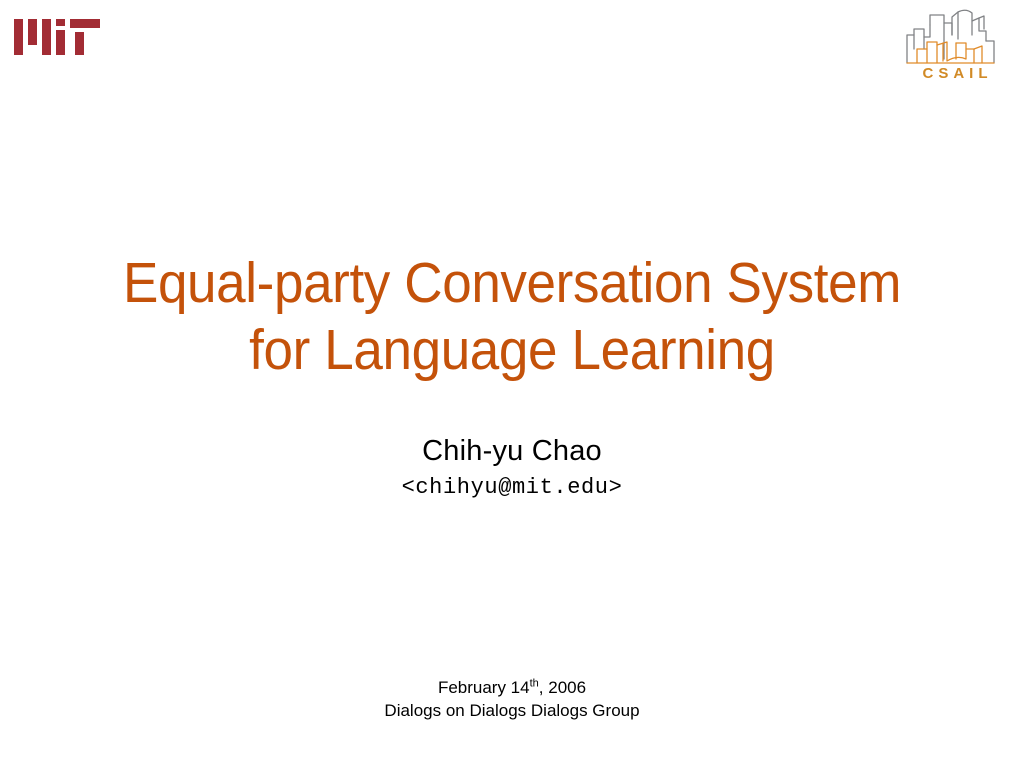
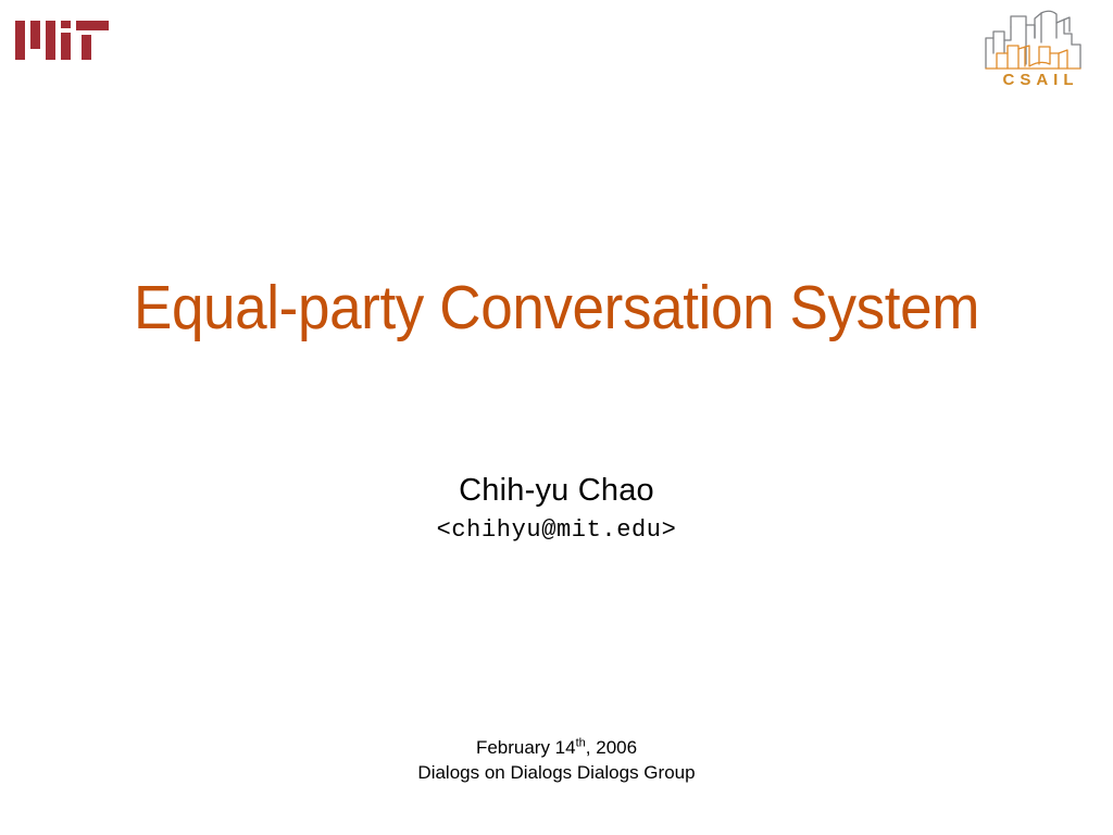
  CSAIL
  Equal-party Conversation System
- for Language Learning
  Chih-yu Chao
  <chihyu@mit.edu>
  February 14th, 2006
  Dialogs on Dialogs Dialogs Group
